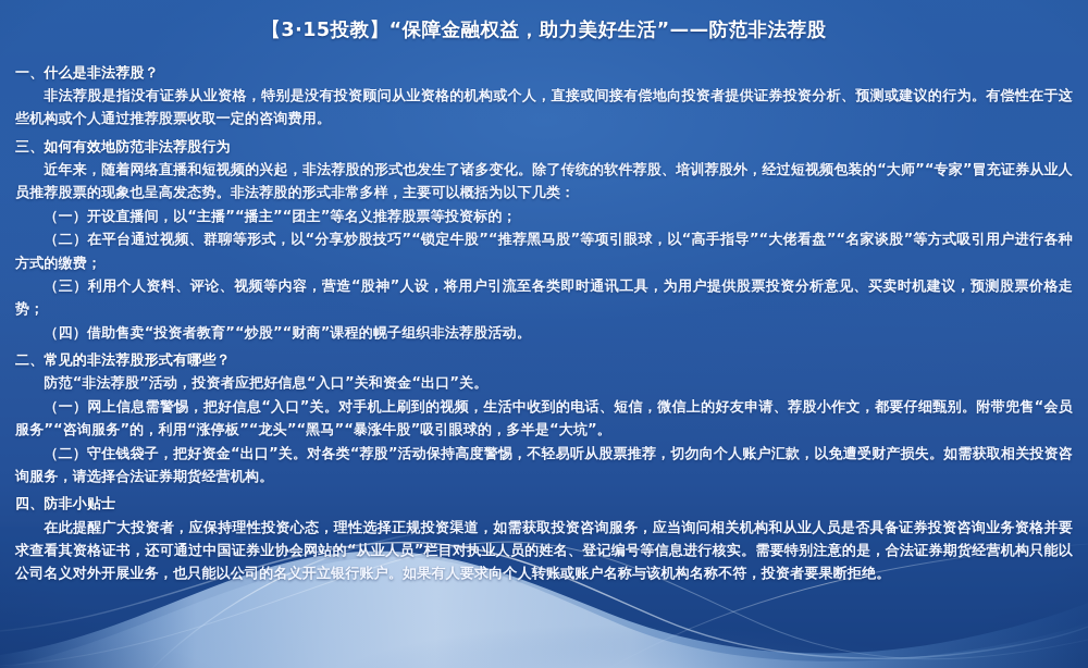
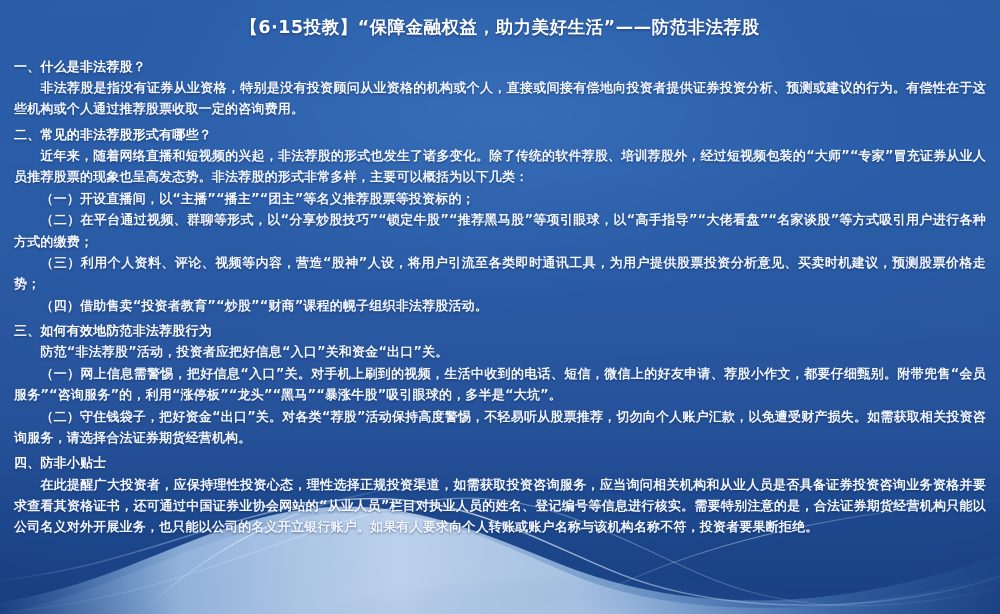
- 【3·15投教】“保障金融权益，助力美好生活”——防范非法荐股
+ 【6·15投教】“保障金融权益，助力美好生活”——防范非法荐股
  一、什么是非法荐股？
  非法荐股是指没有证券从业资格，特别是没有投资顾问从业资格的机构或个人，直接或间接有偿地向投资者提供证券投资分析、预测或建议的行为。有偿性在于这些机构或个人通过推荐股票收取一定的咨询费用。
- 三、如何有效地防范非法荐股行为
+ 二、常见的非法荐股形式有哪些？
  近年来，随着网络直播和短视频的兴起，非法荐股的形式也发生了诸多变化。除了传统的软件荐股、培训荐股外，经过短视频包装的“大师”“专家”冒充证券从业人员推荐股票的现象也呈高发态势。非法荐股的形式非常多样，主要可以概括为以下几类：
  （一）开设直播间，以“主播”“播主”“团主”等名义推荐股票等投资标的；
  （二）在平台通过视频、群聊等形式，以“分享炒股技巧”“锁定牛股”“推荐黑马股”等项引眼球，以“高手指导”“大佬看盘”“名家谈股”等方式吸引用户进行各种方式的缴费；
  （三）利用个人资料、评论、视频等内容，营造“股神”人设，将用户引流至各类即时通讯工具，为用户提供股票投资分析意见、买卖时机建议，预测股票价格走势；
  （四）借助售卖“投资者教育”“炒股”“财商”课程的幌子组织非法荐股活动。
- 二、常见的非法荐股形式有哪些？
+ 三、如何有效地防范非法荐股行为
  防范“非法荐股”活动，投资者应把好信息“入口”关和资金“出口”关。
  （一）网上信息需警惕，把好信息“入口”关。对手机上刷到的视频，生活中收到的电话、短信，微信上的好友申请、荐股小作文，都要仔细甄别。附带兜售“会员服务”“咨询服务”的，利用“涨停板”“龙头”“黑马”“暴涨牛股”吸引眼球的，多半是“大坑”。
  （二）守住钱袋子，把好资金“出口”关。对各类“荐股”活动保持高度警惕，不轻易听从股票推荐，切勿向个人账户汇款，以免遭受财产损失。如需获取相关投资咨询服务，请选择合法证券期货经营机构。
  四、防非小贴士
  在此提醒广大投资者，应保持理性投资心态，理性选择正规投资渠道，如需获取投资咨询服务，应当询问相关机构和从业人员是否具备证券投资咨询业务资格并要求查看其资格证书，还可通过中国证券业协会网站的“从业人员”栏目对执业人员的姓名、登记编号等信息进行核实。需要特别注意的是，合法证券期货经营机构只能以公司名义对外开展业务，也只能以公司的名义开立银行账户。如果有人要求向个人转账或账户名称与该机构名称不符，投资者要果断拒绝。
